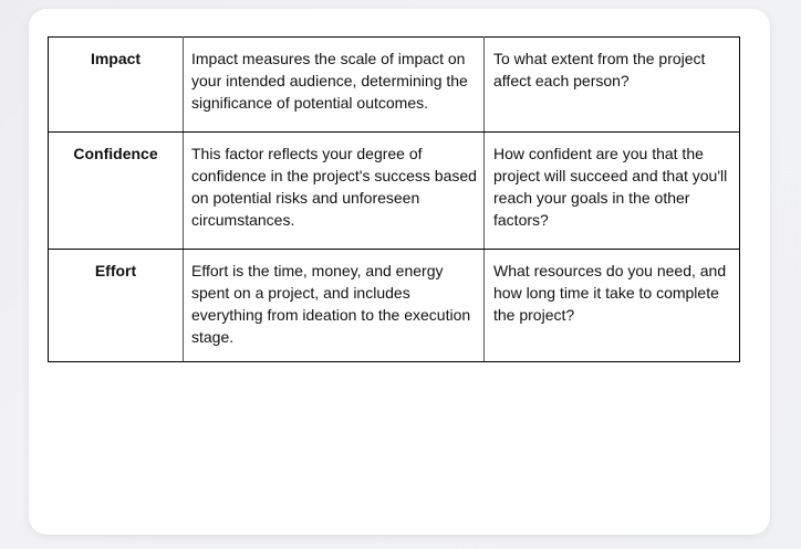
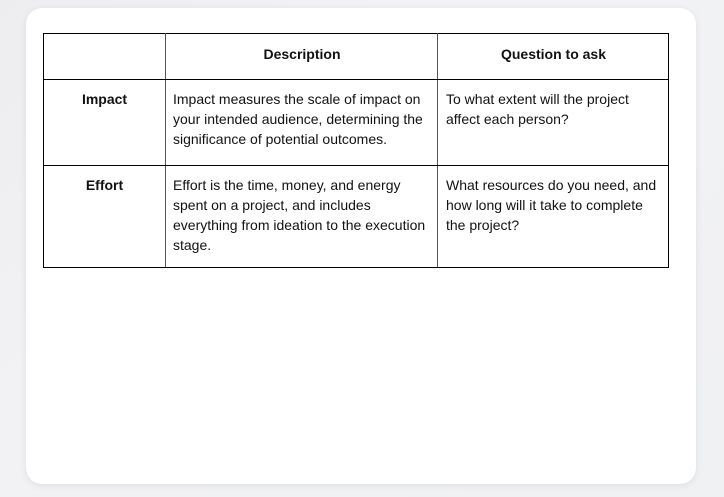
+ 	Description	Question to ask
- Impact	Impact measures the scale of impact on your intended audience, determining the significance of potential outcomes.	To what extent from the project affect each person?
+ Impact	Impact measures the scale of impact on your intended audience, determining the significance of potential outcomes.	To what extent will the project affect each person?
- Confidence	This factor reflects your degree of confidence in the project's success based on potential risks and unforeseen circumstances.	How confident are you that the project will succeed and that you'll reach your goals in the other factors?
- Effort	Effort is the time, money, and energy spent on a project, and includes everything from ideation to the execution stage.	What resources do you need, and how long time it take to complete the project?
+ Effort	Effort is the time, money, and energy spent on a project, and includes everything from ideation to the execution stage.	What resources do you need, and how long will it take to complete the project?
